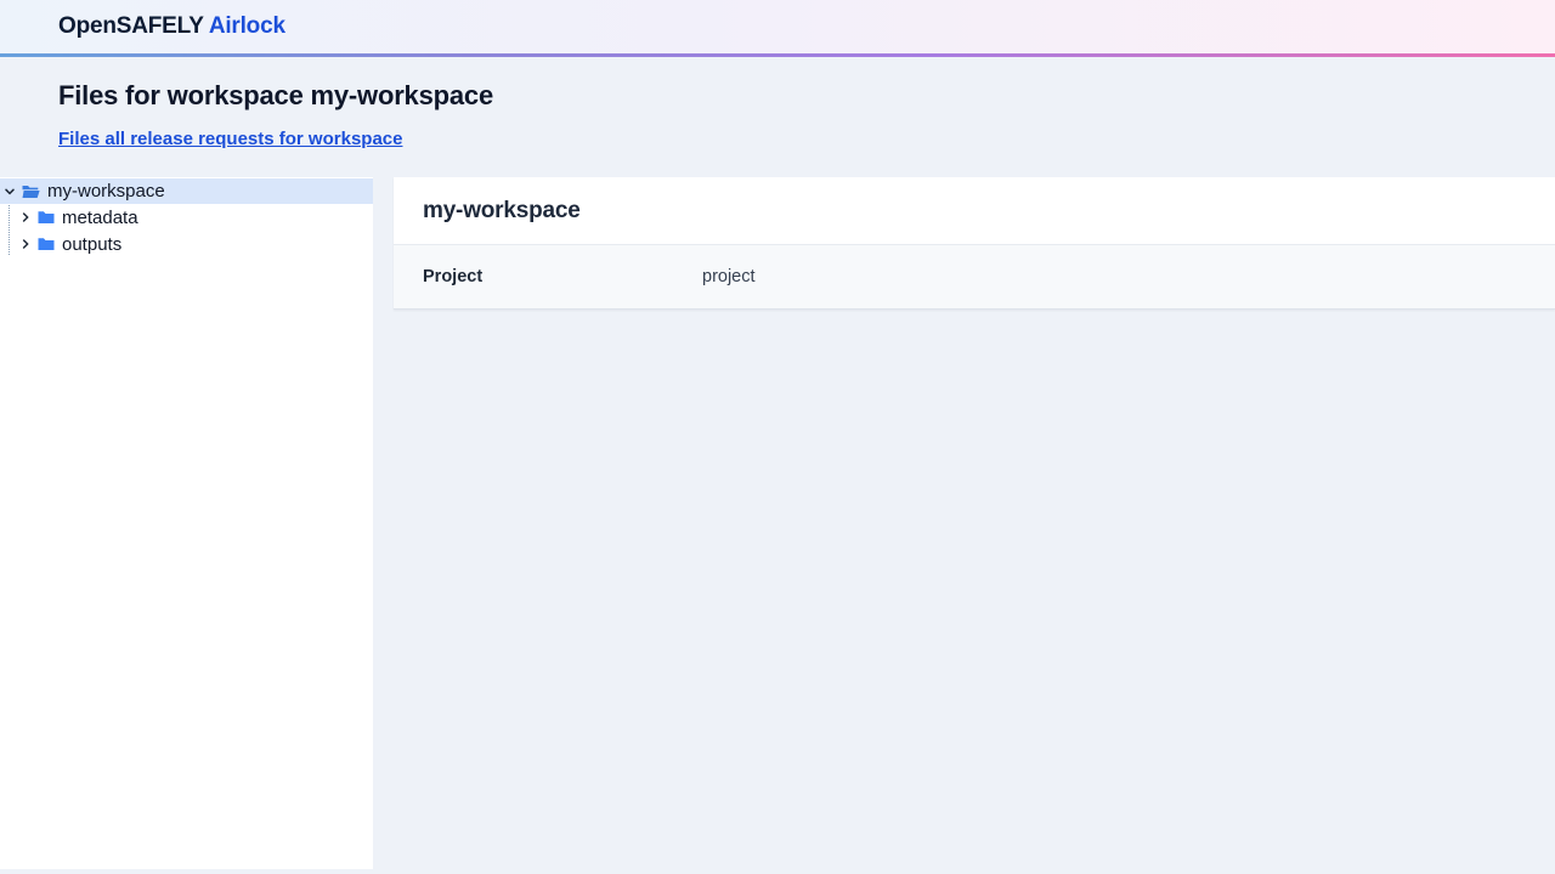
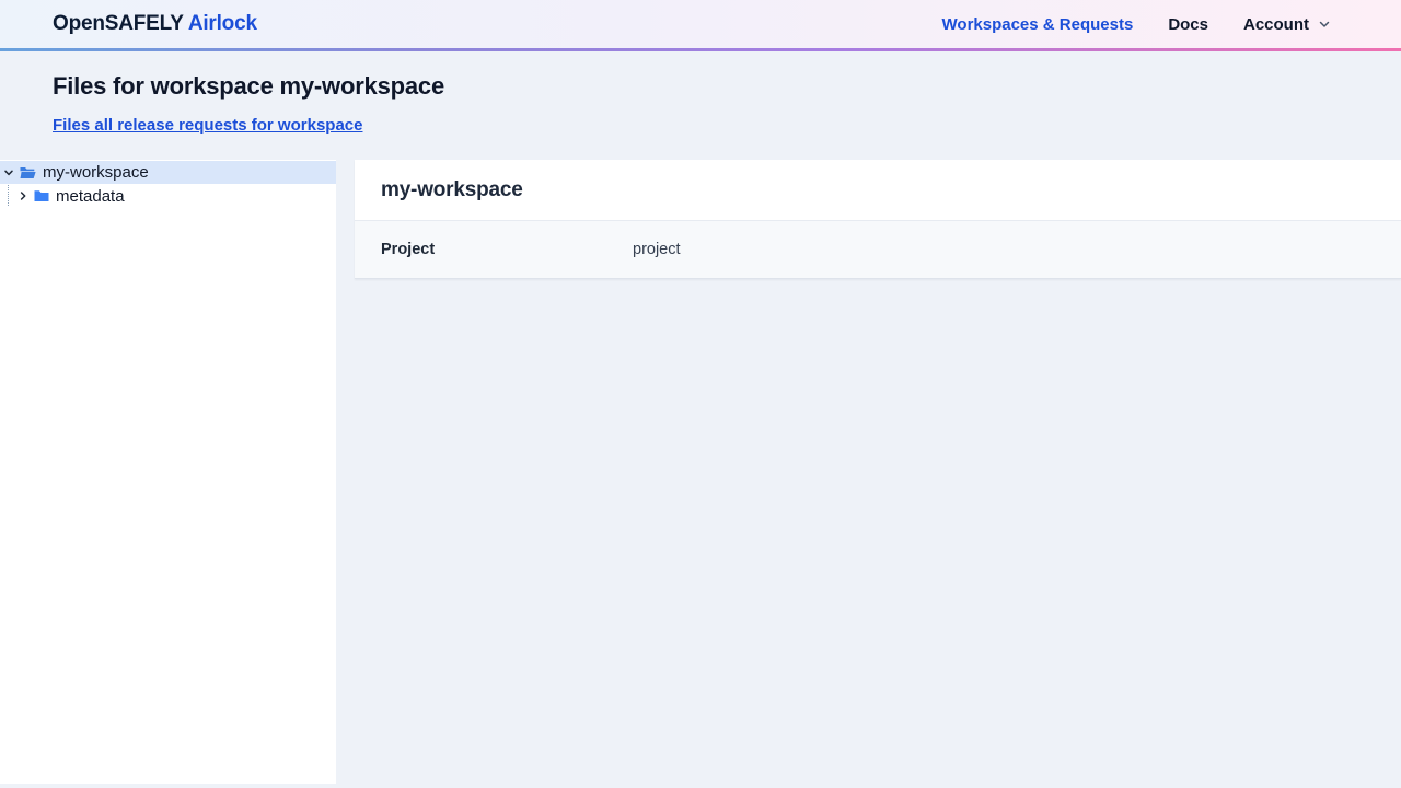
  OpenSAFELY Airlock
+ Workspaces & Requests
+ Docs
+ Account
  Files for workspace my-workspace
  Files all release requests for workspace
  my-workspace
  metadata
- outputs
  my-workspace
  Project
  project
